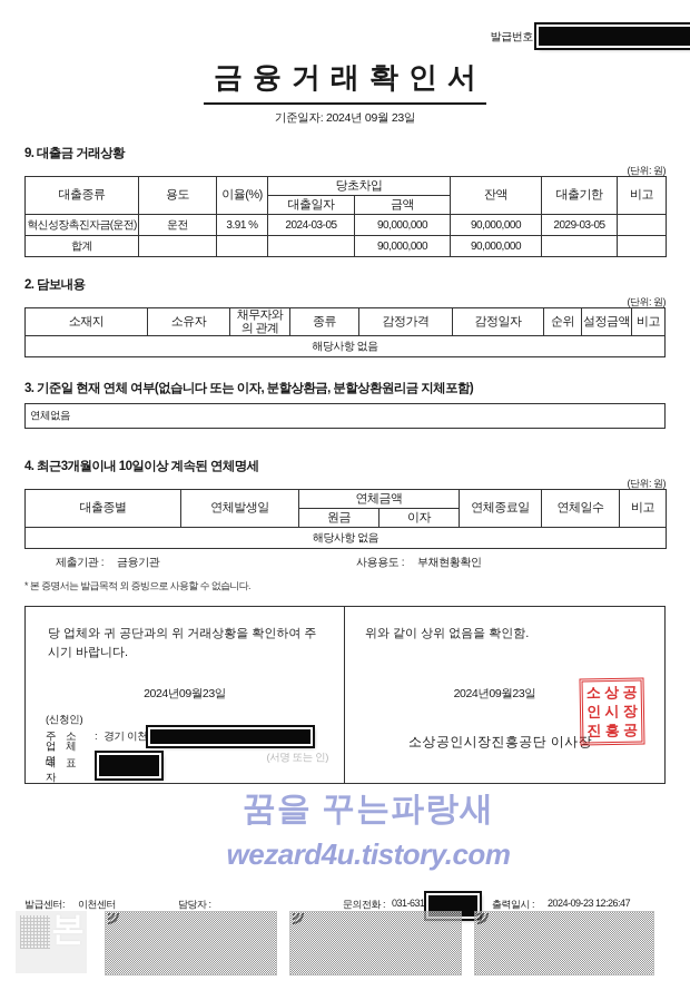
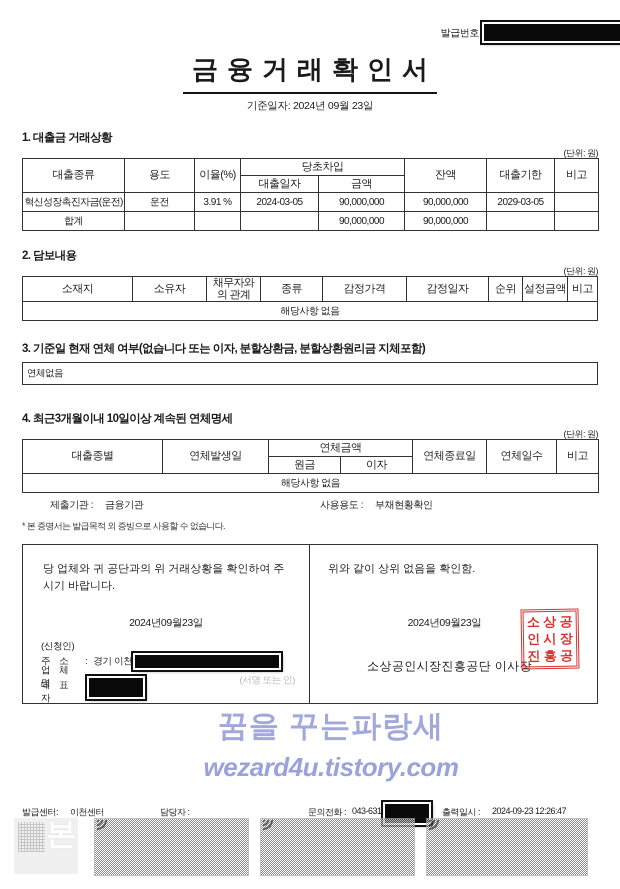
  발급번호
  금융거래확인서
  기준일자: 2024년 09월 23일
- 9. 대출금 거래상황
+ 1. 대출금 거래상황
  (단위: 원)
  대출종류	용도	이율(%)	당초차입	잔액	대출기한	비고
  대출일자	금액
  혁신성장촉진자금(운전)	운전	3.91 %	2024-03-05	90,000,000	90,000,000	2029-03-05
  합계				90,000,000	90,000,000
  2. 담보내용
  (단위: 원)
  소재지	소유자	채무자와의 관계	종류	감정가격	감정일자	순위	설정금액	비고
  해당사항 없음
  3. 기준일 현재 연체 여부(없습니다 또는 이자, 분할상환금, 분할상환원리금 지체포함)
  연체없음
  4. 최근3개월이내 10일이상 계속된 연체명세
  (단위: 원)
  대출종별	연체발생일	연체금액	연체종료일	연체일수	비고
  원금	이자
  해당사항 없음
  제출기관 :
  금융기관
  사용용도 :
  부채현황확인
  * 본 증명서는 발급목적 외 증빙으로 사용할 수 없습니다.
  당 업체와 귀 공단과의 위 거래상황을 확인하여 주시기 바랍니다.
  2024년09월23일
  (신청인)
  주 소
  :
  경기 이천
  업 체 명
  대 표 자
  (서명 또는 인)
  위와 같이 상위 없음을 확인함.
  2024년09월23일
  소상공인시장진흥공단 이사장
  소
  상
  공
  인
  시
  장
  진
  흥
  공
  꿈을 꾸는파랑새
  wezard4u.tistory.com
  발급센터:
  이천센터
  담당자 :
  문의전화 :
- 031-631
+ 043-631
  출력일시 :
  2024-09-23 12:26:47
  본
